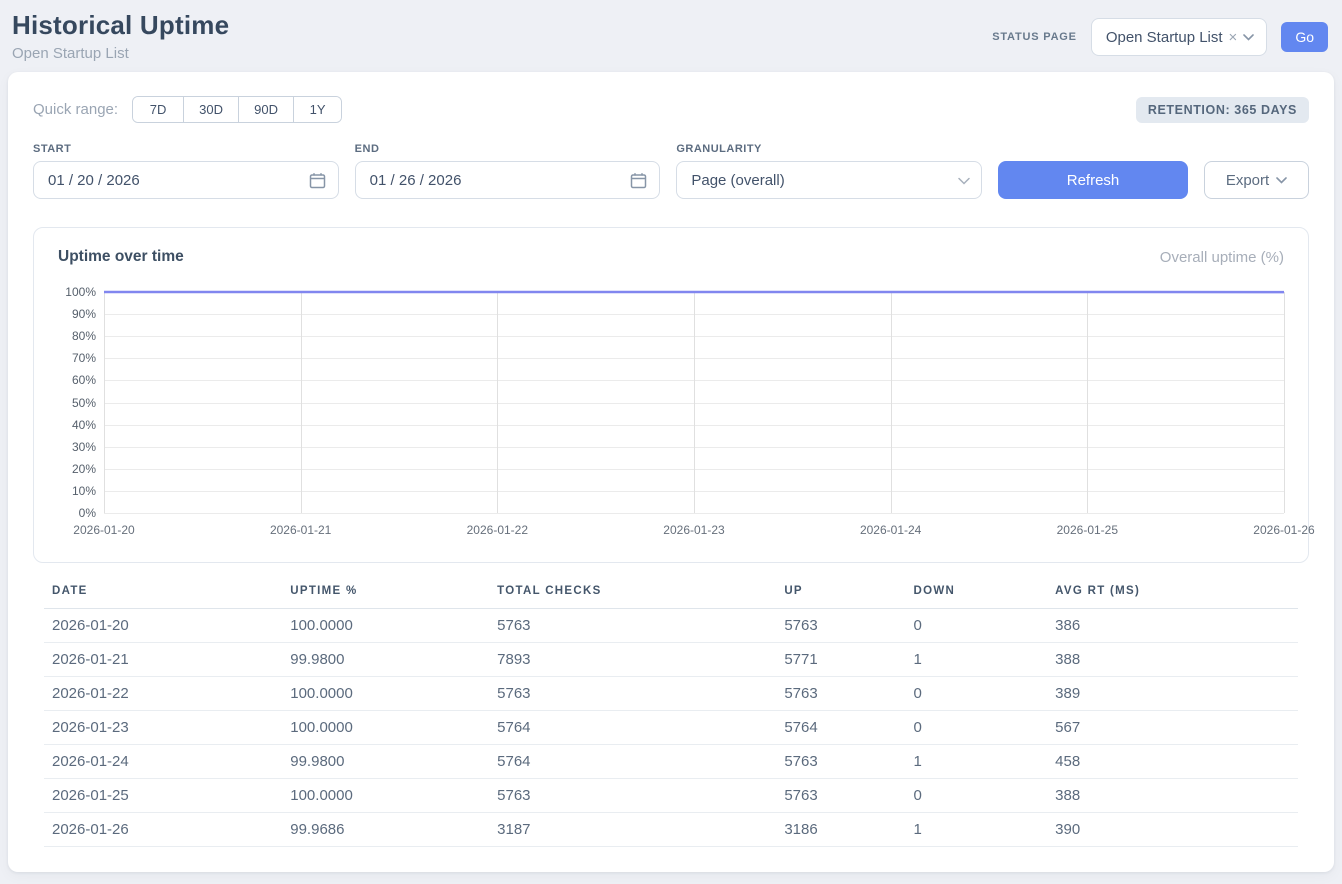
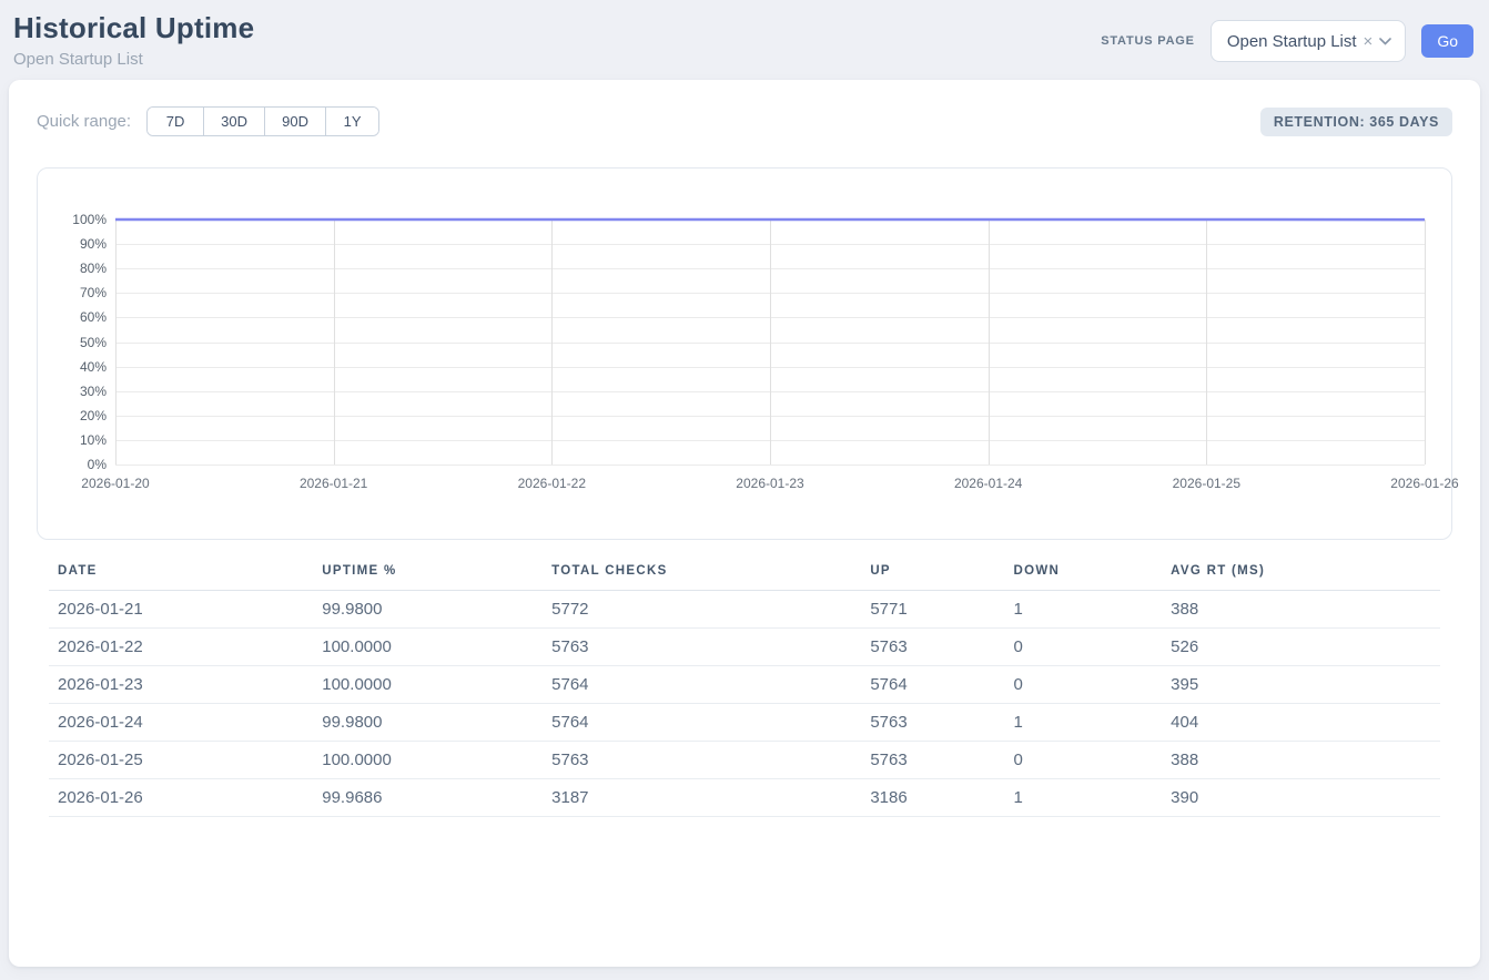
  Historical Uptime
  Open Startup List
  STATUS PAGE
  Open Startup List
  ×
  Go
  Quick range:
  7D
  30D
  90D
  1Y
  RETENTION: 365 DAYS
- START
- 01 / 20 / 2026
- END
- 01 / 26 / 2026
- GRANULARITY
- Page (overall)
- Refresh
- Export
- Uptime over time
- Overall uptime (%)
  100%
  90%
  80%
  70%
  60%
  50%
  40%
  30%
  20%
  10%
  0%
  2026-01-20
  2026-01-21
  2026-01-22
  2026-01-23
  2026-01-24
  2026-01-25
  2026-01-26
  DATE	UPTIME %	TOTAL CHECKS	UP	DOWN	AVG RT (MS)
- 2026-01-20	100.0000	5763	5763	0	386
- 2026-01-21	99.9800	7893	5771	1	388
+ 2026-01-21	99.9800	5772	5771	1	388
- 2026-01-22	100.0000	5763	5763	0	389
+ 2026-01-22	100.0000	5763	5763	0	526
- 2026-01-23	100.0000	5764	5764	0	567
+ 2026-01-23	100.0000	5764	5764	0	395
- 2026-01-24	99.9800	5764	5763	1	458
+ 2026-01-24	99.9800	5764	5763	1	404
  2026-01-25	100.0000	5763	5763	0	388
  2026-01-26	99.9686	3187	3186	1	390
